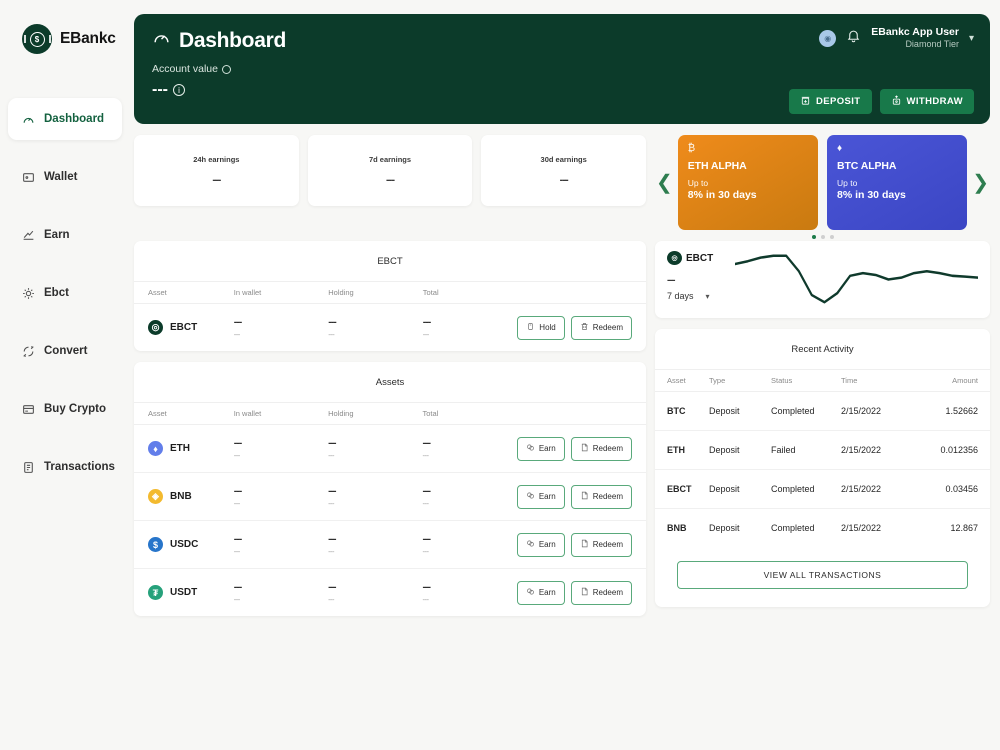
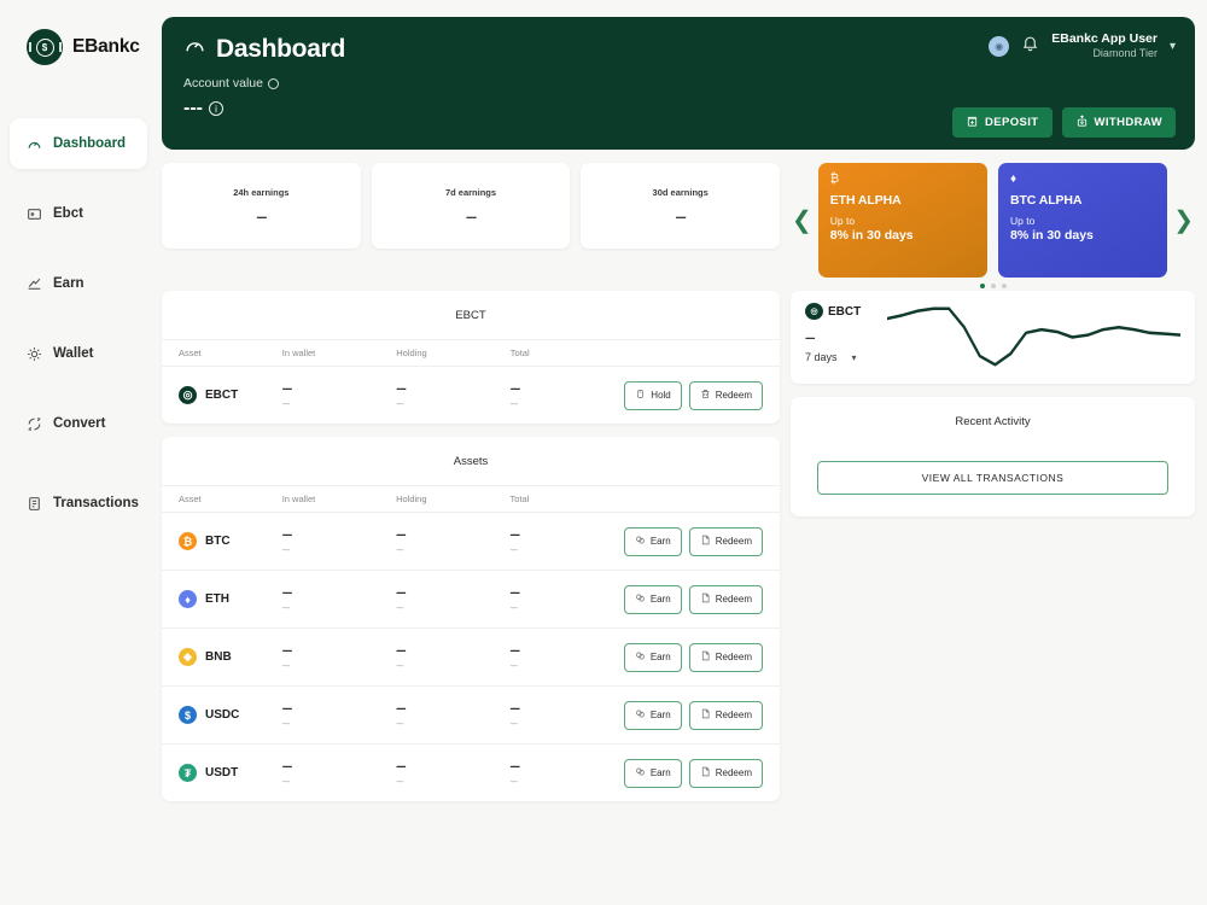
  $
  EBankc
  Dashboard
- Wallet
+ Ebct
  Earn
- Ebct
+ Wallet
  Convert
- Buy Crypto
  Transactions
  Dashboard
  Account value
  ---
  i
  ◉
  EBankc App User
  Diamond Tier
  ▾
  DEPOSIT
  WITHDRAW
  24h earnings
  ---
  7d earnings
  ---
  30d earnings
  ---
  ❮
  ₿
  ETH ALPHA
  Up to
  8% in 30 days
  ♦
  BTC ALPHA
  Up to
  8% in 30 days
  ❯
  EBCT
  Asset	In wallet	Holding	Total
  ◎ EBCT	--- ---	--- ---	--- ---	Hold Redeem
  Assets
  Asset	In wallet	Holding	Total
+ ₿ BTC	------	------	------	Earn Redeem
  ♦ ETH	------	------	------	Earn Redeem
  ◈ BNB	------	------	------	Earn Redeem
  $ USDC	------	------	------	Earn Redeem
  ₮ USDT	------	------	------	Earn Redeem
  EBCT
  ---
  7 days
  ▾
  Recent Activity
- Asset	Type	Status	Time	Amount
- BTC	Deposit	Completed	2/15/2022	1.52662
- ETH	Deposit	Failed	2/15/2022	0.012356
- EBCT	Deposit	Completed	2/15/2022	0.03456
- BNB	Deposit	Completed	2/15/2022	12.867
  VIEW ALL TRANSACTIONS
